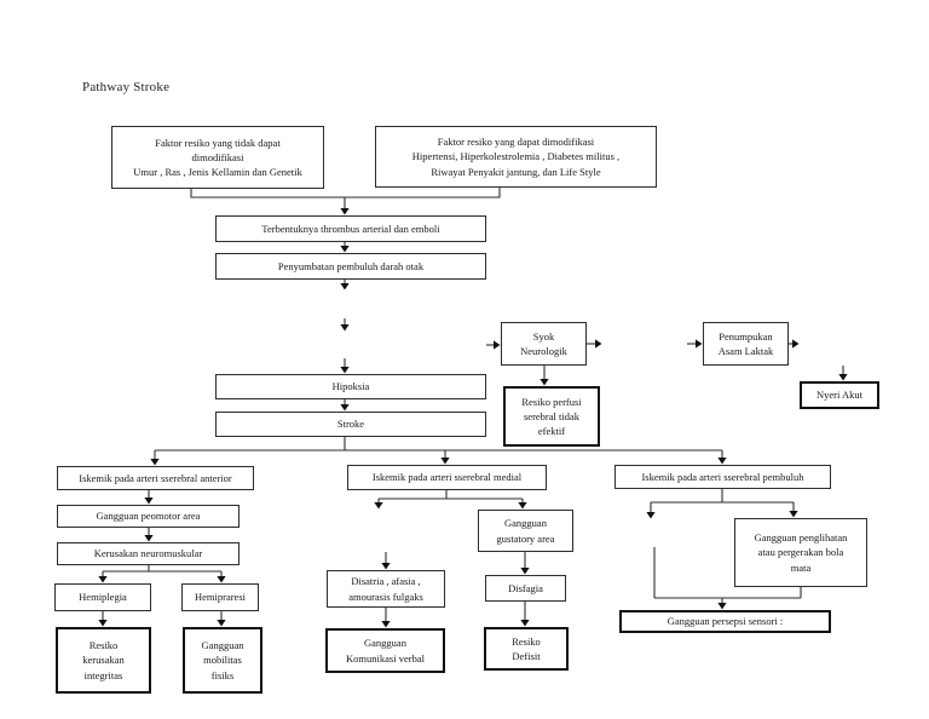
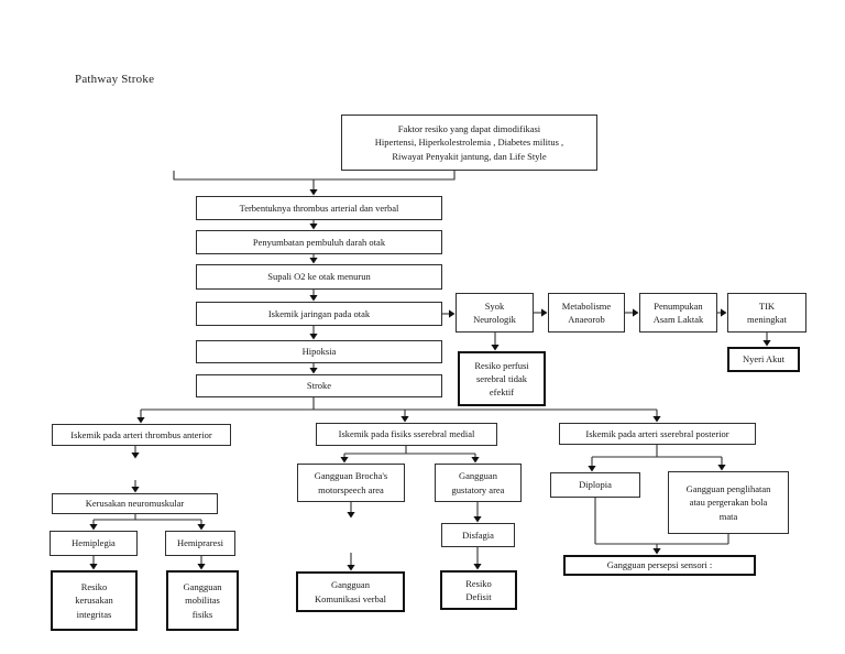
  Pathway Stroke
- Faktor resiko yang tidak dapat
- dimodifikasi
- Umur , Ras , Jenis Kellamin dan Genetik
  Faktor resiko yang dapat dimodifikasi
  Hipertensi, Hiperkolestrolemia , Diabetes militus ,
  Riwayat Penyakit jantung, dan Life Style
- Terbentuknya thrombus arterial dan emboli
+ Terbentuknya thrombus arterial dan verbal
  Penyumbatan pembuluh darah otak
+ Supali O2 ke otak menurun
+ Iskemik jaringan pada otak
  Hipoksia
  Stroke
  Syok
  Neurologik
+ Metabolisme
+ Anaeorob
  Penumpukan
  Asam Laktak
+ TIK
+ meningkat
  Resiko perfusi
  serebral tidak
  efektif
  Nyeri Akut
- Iskemik pada arteri sserebral anterior
+ Iskemik pada arteri thrombus anterior
- Gangguan peomotor area
  Kerusakan neuromuskular
  Hemiplegia
  Hemipraresi
  Resiko
  kerusakan
  integritas
  Gangguan
  mobilitas
  fisiks
- Iskemik pada arteri sserebral medial
+ Iskemik pada fisiks sserebral medial
+ Gangguan Brocha's
+ motorspeech area
  Gangguan
  gustatory area
- Disatria , afasia ,
- amourasis fulgaks
  Disfagia
  Gangguan
  Komunikasi verbal
  Resiko
  Defisit
- Iskemik pada arteri sserebral pembuluh
+ Iskemik pada arteri sserebral posterior
+ Diplopia
  Gangguan penglihatan
  atau pergerakan bola
  mata
  Gangguan persepsi sensori :
